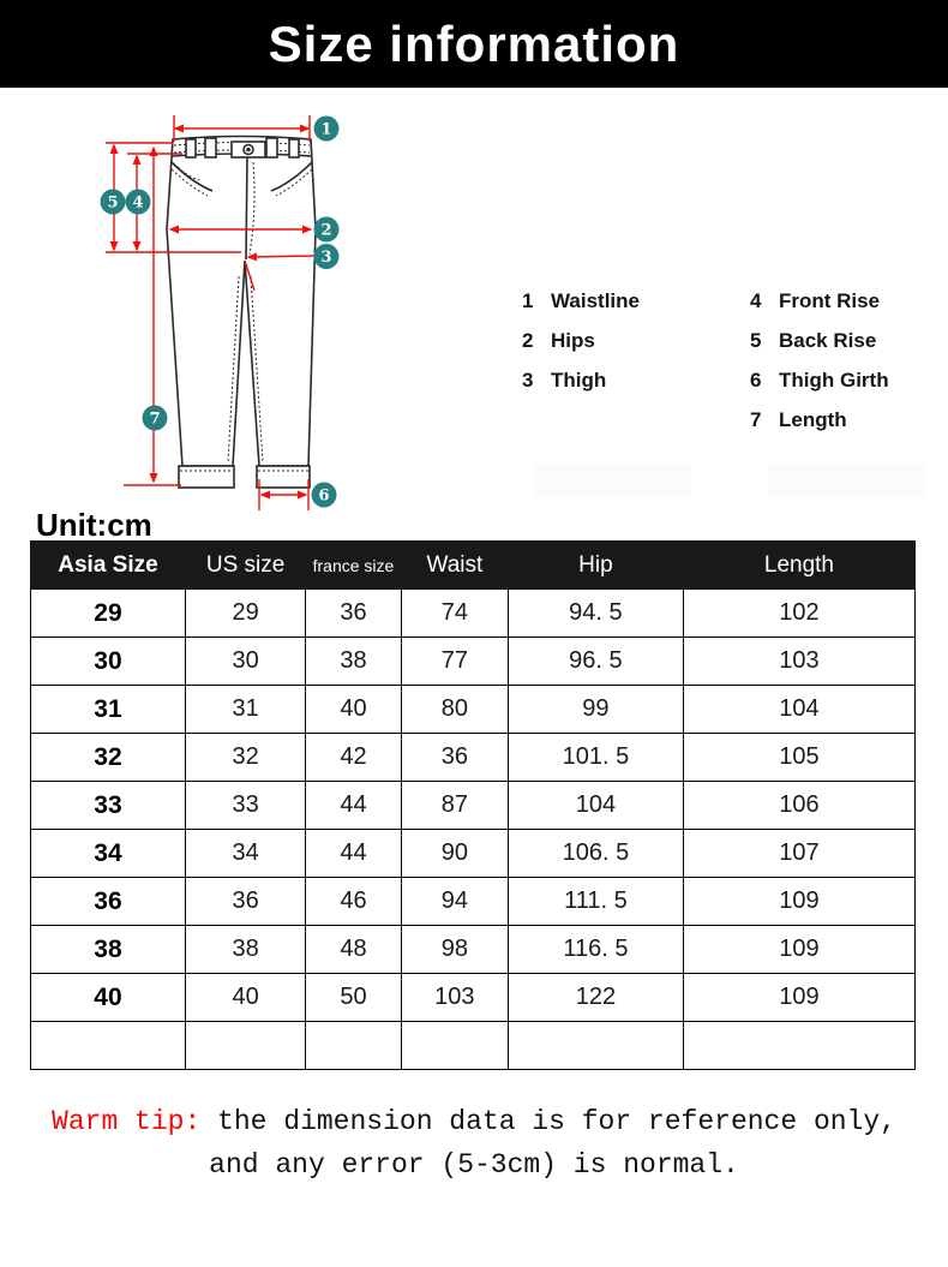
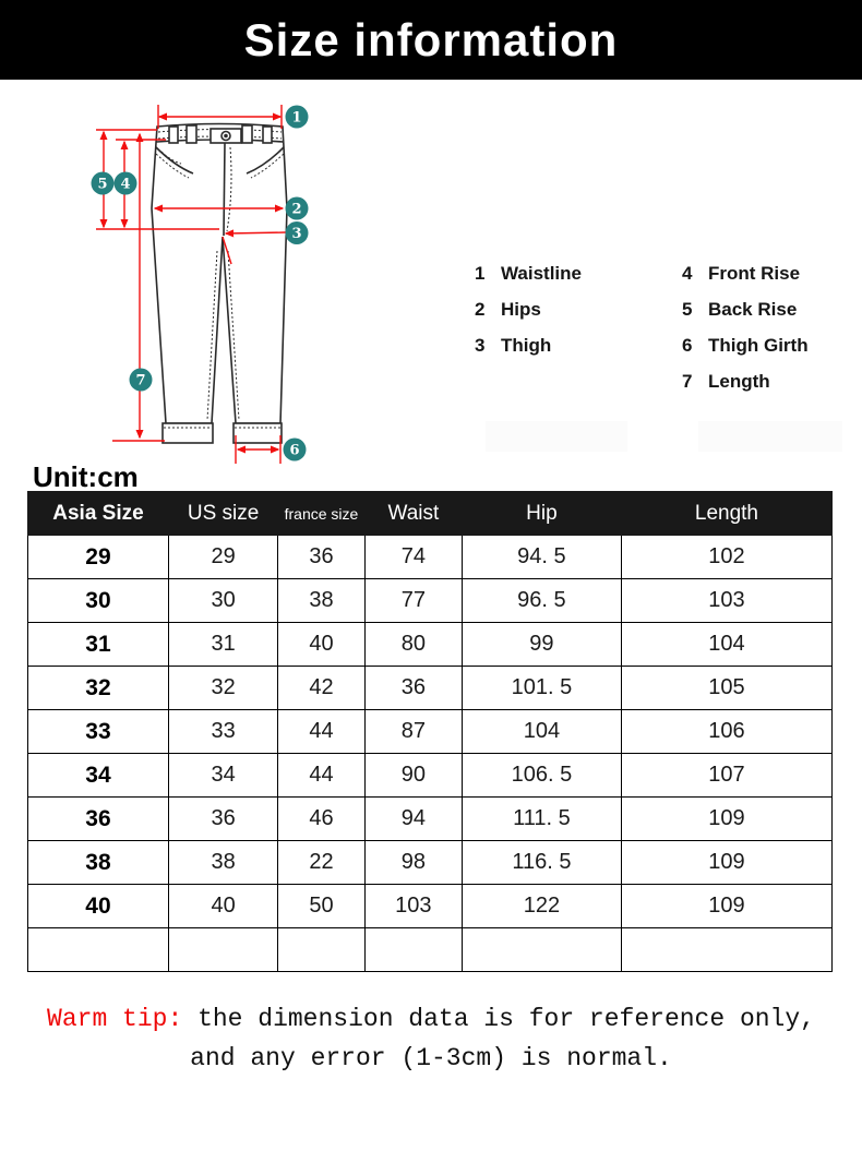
  Size information
  1
  2
  3
  4
  5
  6
  7
  1
  Waistline
  2
  Hips
  3
  Thigh
  4
  Front Rise
  5
  Back Rise
  6
  Thigh Girth
  7
  Length
  Unit:cm
  Asia Size	US size	france size	Waist	Hip	Length
  29	29	36	74	94. 5	102
  30	30	38	77	96. 5	103
  31	31	40	80	99	104
  32	32	42	36	101. 5	105
  33	33	44	87	104	106
  34	34	44	90	106. 5	107
  36	36	46	94	111. 5	109
- 38	38	48	98	116. 5	109
+ 38	38	22	98	116. 5	109
  40	40	50	103	122	109
  Warm tip: the dimension data is for reference only,
- and any error (5-3cm) is normal.
+ and any error (1-3cm) is normal.
